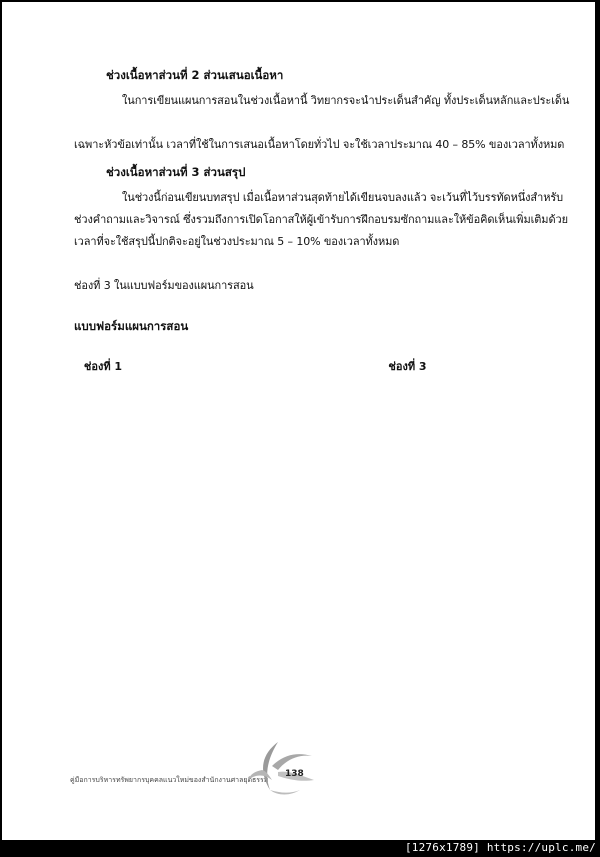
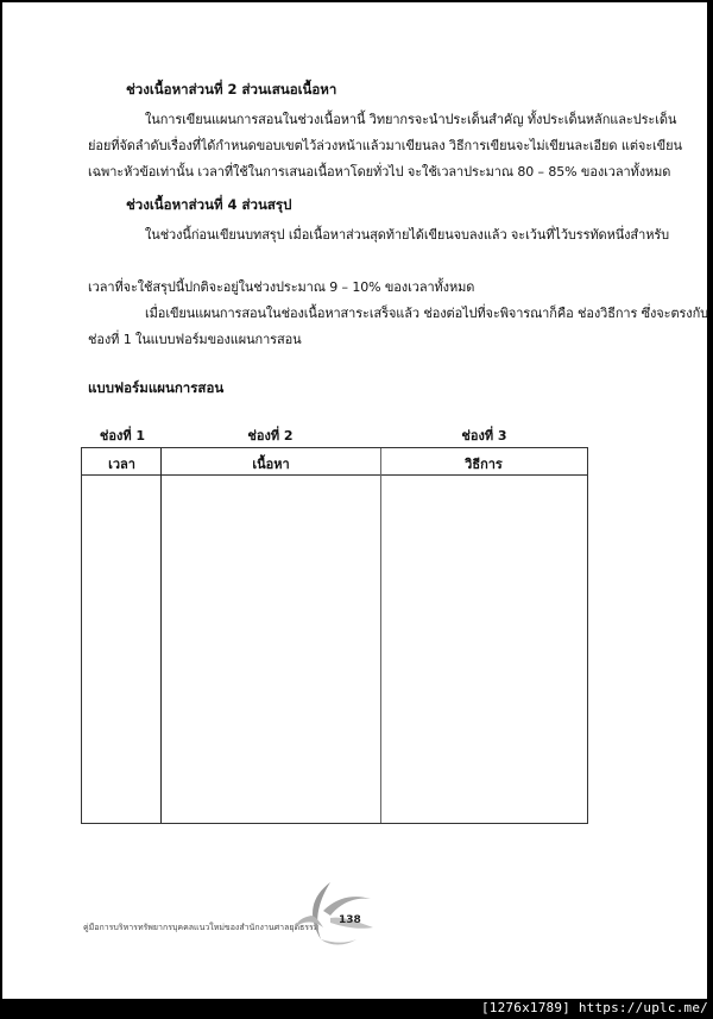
  ช่วงเนื้อหาส่วนที่ 2 ส่วนเสนอเนื้อหา
  ในการเขียนแผนการสอนในช่วงเนื้อหานี้ วิทยากรจะนำประเด็นสำคัญ ทั้งประเด็นหลักและประเด็น
+ ย่อยที่จัดลำดับเรื่องที่ได้กำหนดขอบเขตไว้ล่วงหน้าแล้วมาเขียนลง วิธีการเขียนจะไม่เขียนละเอียด แต่จะเขียน
- เฉพาะหัวข้อเท่านั้น เวลาที่ใช้ในการเสนอเนื้อหาโดยทั่วไป จะใช้เวลาประมาณ 40 – 85% ของเวลาทั้งหมด
+ เฉพาะหัวข้อเท่านั้น เวลาที่ใช้ในการเสนอเนื้อหาโดยทั่วไป จะใช้เวลาประมาณ 80 – 85% ของเวลาทั้งหมด
- ช่วงเนื้อหาส่วนที่ 3 ส่วนสรุป
+ ช่วงเนื้อหาส่วนที่ 4 ส่วนสรุป
  ในช่วงนี้ก่อนเขียนบทสรุป เมื่อเนื้อหาส่วนสุดท้ายได้เขียนจบลงแล้ว จะเว้นที่ไว้บรรทัดหนึ่งสำหรับ
- ช่วงคำถามและวิจารณ์ ซึ่งรวมถึงการเปิดโอกาสให้ผู้เข้ารับการฝึกอบรมซักถามและให้ข้อคิดเห็นเพิ่มเติมด้วย
- เวลาที่จะใช้สรุปนี้ปกติจะอยู่ในช่วงประมาณ 5 – 10% ของเวลาทั้งหมด
+ เวลาที่จะใช้สรุปนี้ปกติจะอยู่ในช่วงประมาณ 9 – 10% ของเวลาทั้งหมด
+ เมื่อเขียนแผนการสอนในช่องเนื้อหาสาระเสร็จแล้ว ช่องต่อไปที่จะพิจารณาก็คือ ช่องวิธีการ ซึ่งจะตรงกับ
- ช่องที่ 3 ในแบบฟอร์มของแผนการสอน
+ ช่องที่ 1 ในแบบฟอร์มของแผนการสอน
  แบบฟอร์มแผนการสอน
  ช่องที่ 1
+ ช่องที่ 2
  ช่องที่ 3
+ เวลา
+ เนื้อหา
+ วิธีการ
  คู่มือการบริหารทรัพยากรบุคคลแนวใหม่ของสำนักงานศาลยุติธรร
  138
  [1276x1789] https://uplc.me/
